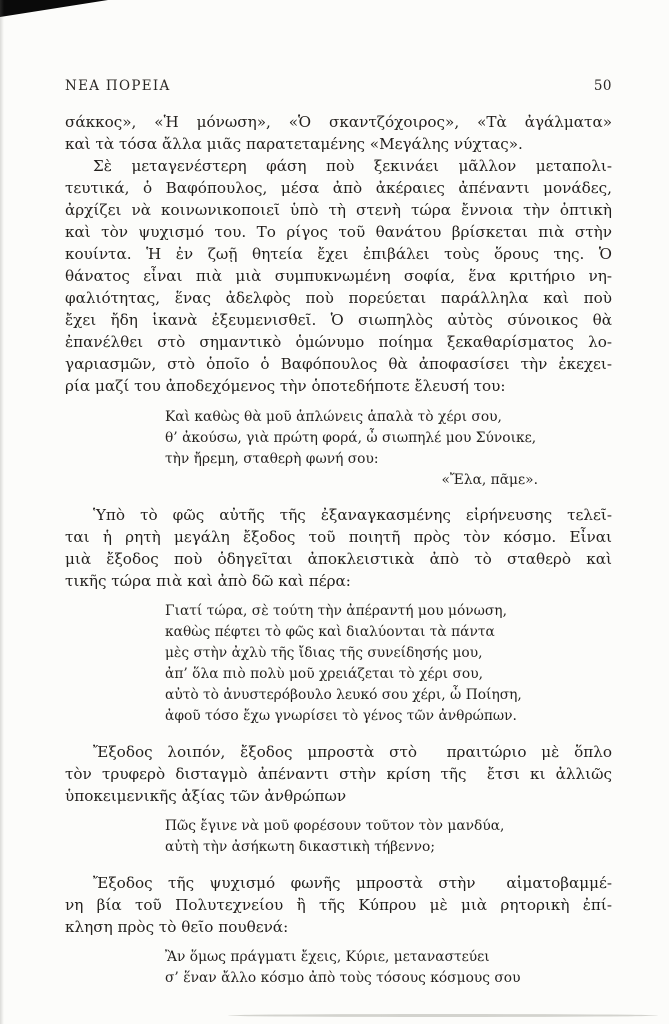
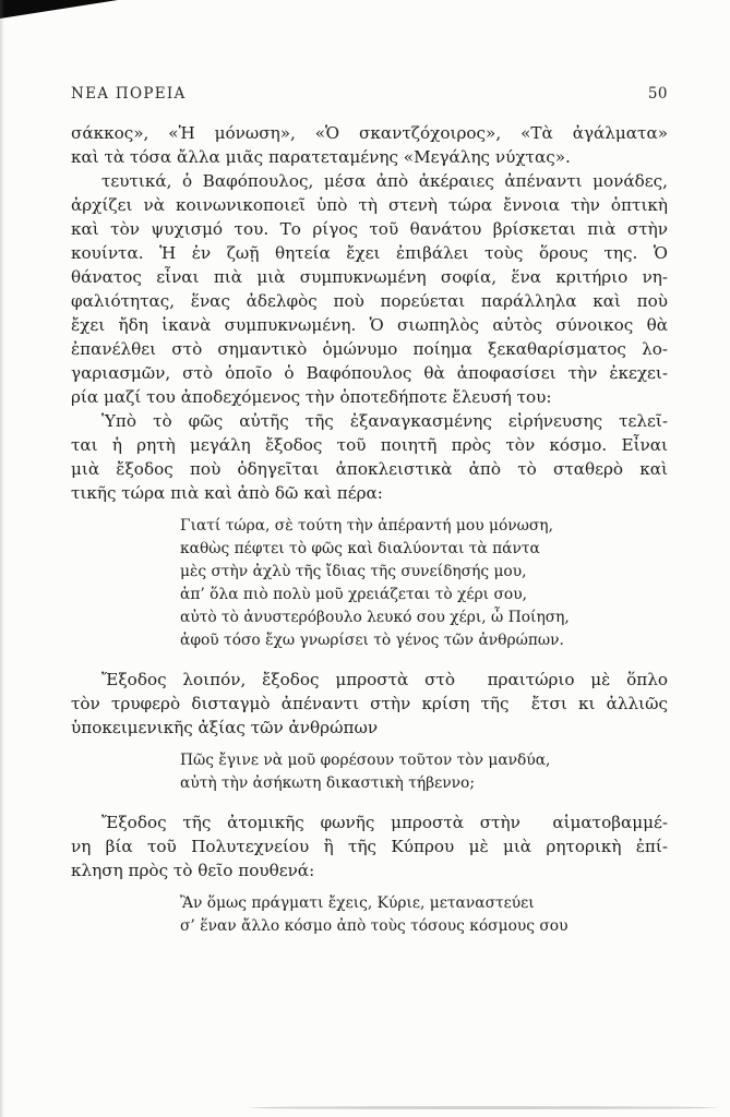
  ΝΕΑ ΠΟΡΕΙΑ
  50
  σάκκος», «Ἡ μόνωση», «Ὁ σκαντζόχοιρος», «Τὰ ἀγάλματα»
  καὶ τὰ τόσα ἄλλα μιᾶς παρατεταμένης «Μεγάλης νύχτας».
- Σὲ μεταγενέστερη φάση ποὺ ξεκινάει μᾶλλον μεταπολι-
  τευτικά, ὁ Βαφόπουλος, μέσα ἀπὸ ἀκέραιες ἀπέναντι μονάδες,
  ἀρχίζει νὰ κοινωνικοποιεῖ ὑπὸ τὴ στενὴ τώρα ἔννοια τὴν ὀπτικὴ
  καὶ τὸν ψυχισμό του. Το ρίγος τοῦ θανάτου βρίσκεται πιὰ στὴν
  κουίντα. Ἡ ἐν ζωῇ θητεία ἔχει ἐπιβάλει τοὺς ὅρους της. Ὁ
  θάνατος εἶναι πιὰ μιὰ συμπυκνωμένη σοφία, ἕνα κριτήριο νη-
  φαλιότητας, ἕνας ἀδελφὸς ποὺ πορεύεται παράλληλα καὶ ποὺ
- ἔχει ἤδη ἱκανὰ ἐξευμενισθεῖ. Ὁ σιωπηλὸς αὐτὸς σύνοικος θὰ
+ ἔχει ἤδη ἱκανὰ συμπυκνωμένη. Ὁ σιωπηλὸς αὐτὸς σύνοικος θὰ
  ἐπανέλθει στὸ σημαντικὸ ὁμώνυμο ποίημα ξεκαθαρίσματος λο-
  γαριασμῶν, στὸ ὁποῖο ὁ Βαφόπουλος θὰ ἀποφασίσει τὴν ἐκεχει-
  ρία μαζί του ἀποδεχόμενος τὴν ὁποτεδήποτε ἔλευσή του:
- Καὶ καθὼς θὰ μοῦ ἁπλώνεις ἁπαλὰ τὸ χέρι σου,
- θ’ ἀκούσω, γιὰ πρώτη φορά, ὦ σιωπηλέ μου Σύνοικε,
- τὴν ἤρεμη, σταθερὴ φωνή σου:
- «Ἔλα, πᾶμε».
  Ὑπὸ τὸ φῶς αὐτῆς τῆς ἐξαναγκασμένης εἰρήνευσης τελεῖ-
  ται ἡ ρητὴ μεγάλη ἔξοδος τοῦ ποιητῆ πρὸς τὸν κόσμο. Εἶναι
  μιὰ ἔξοδος ποὺ ὁδηγεῖται ἀποκλειστικὰ ἀπὸ τὸ σταθερὸ καὶ
  τικῆς τώρα πιὰ καὶ ἀπὸ δῶ καὶ πέρα:
  Γιατί τώρα, σὲ τούτη τὴν ἀπέραντή μου μόνωση,
  καθὼς πέφτει τὸ φῶς καὶ διαλύονται τὰ πάντα
  μὲς στὴν ἀχλὺ τῆς ἴδιας τῆς συνείδησής μου,
  ἀπ’ ὅλα πιὸ πολὺ μοῦ χρειάζεται τὸ χέρι σου,
  αὐτὸ τὸ ἀνυστερόβουλο λευκό σου χέρι, ὦ Ποίηση,
  ἀφοῦ τόσο ἔχω γνωρίσει τὸ γένος τῶν ἀνθρώπων.
  Ἔξοδος λοιπόν, ἔξοδος μπροστὰ στὸ πραιτώριο μὲ ὅπλο
  τὸν τρυφερὸ δισταγμὸ ἀπέναντι στὴν κρίση τῆς ἔτσι κι ἀλλιῶς
  ὑποκειμενικῆς ἀξίας τῶν ἀνθρώπων
  Πῶς ἔγινε νὰ μοῦ φορέσουν τοῦτον τὸν μανδύα,
  αὐτὴ τὴν ἀσήκωτη δικαστικὴ τήβεννο;
- Ἔξοδος τῆς ψυχισμό φωνῆς μπροστὰ στὴν αἱματοβαμμέ-
+ Ἔξοδος τῆς ἀτομικῆς φωνῆς μπροστὰ στὴν αἱματοβαμμέ-
  νη βία τοῦ Πολυτεχνείου ἢ τῆς Κύπρου μὲ μιὰ ρητορικὴ ἐπί-
  κληση πρὸς τὸ θεῖο πουθενά:
  Ἂν ὅμως πράγματι ἔχεις, Κύριε, μεταναστεύει
  σ’ ἕναν ἄλλο κόσμο ἀπὸ τοὺς τόσους κόσμους σου
